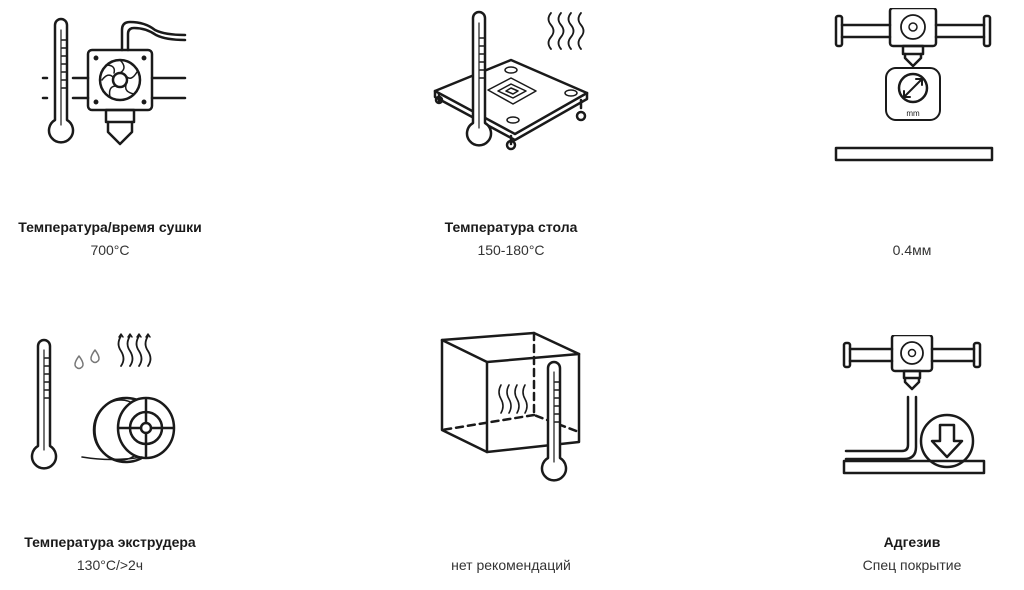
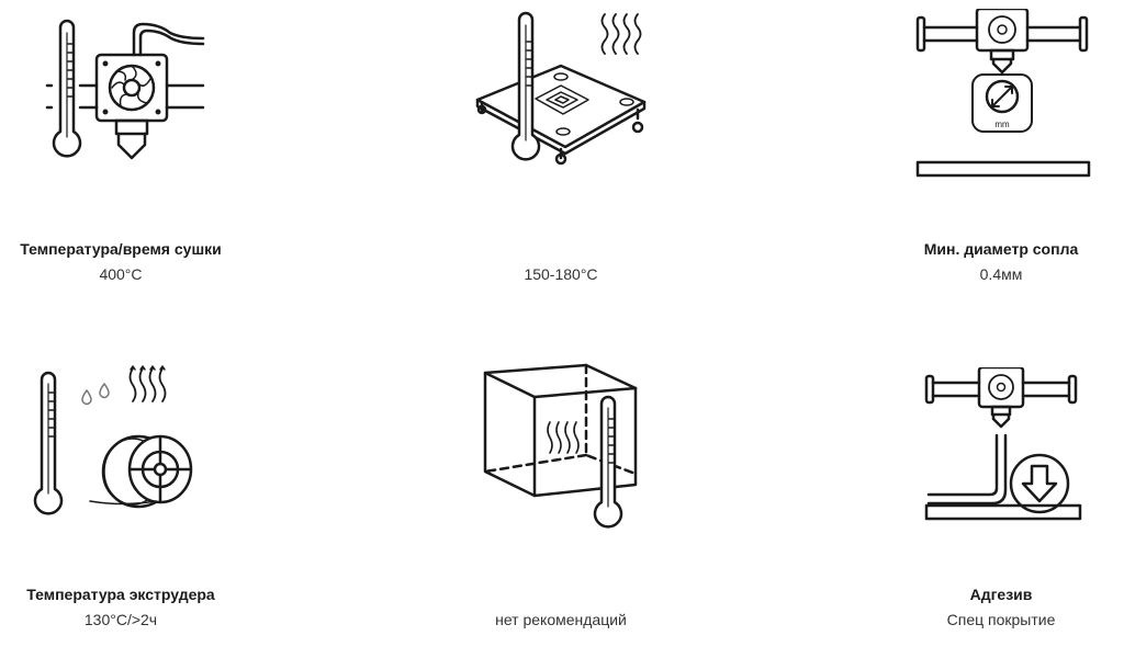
  Температура/время сушки
- 700°C
+ 400°C
- Температура стола
  150-180°C
  mm
+ Мин. диаметр сопла
  0.4мм
  Температура экструдера
  130°C/>2ч
  нет рекомендаций
  Адгезив
  Спец покрытие
